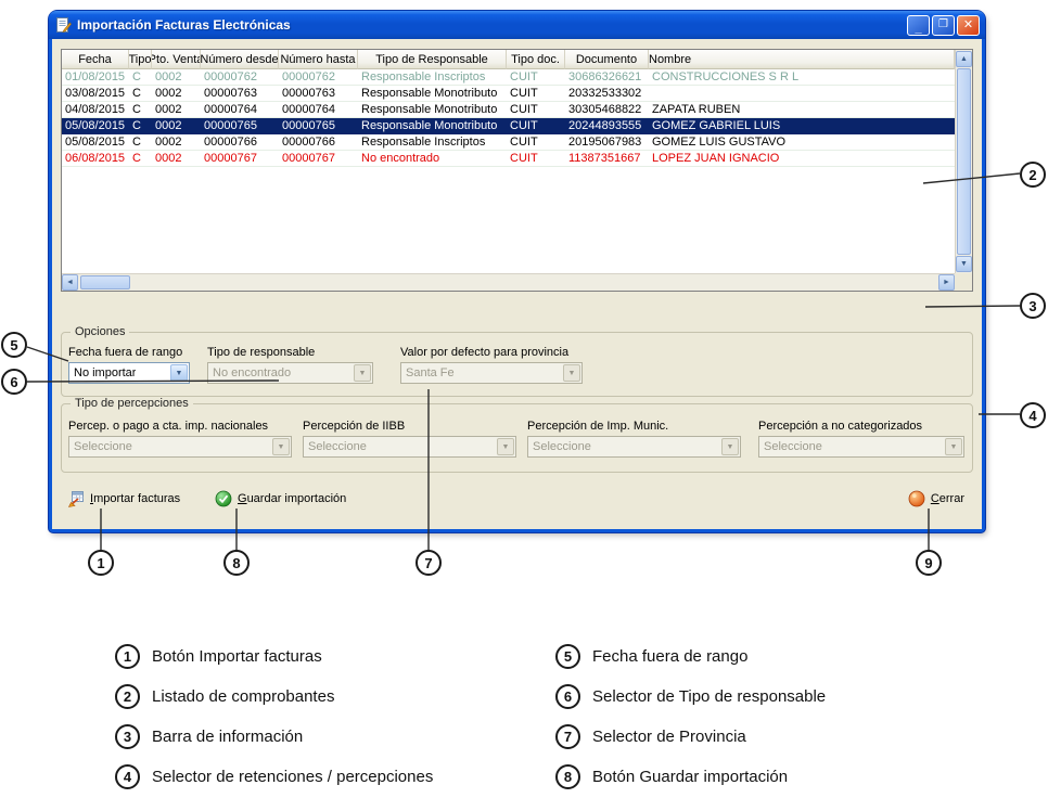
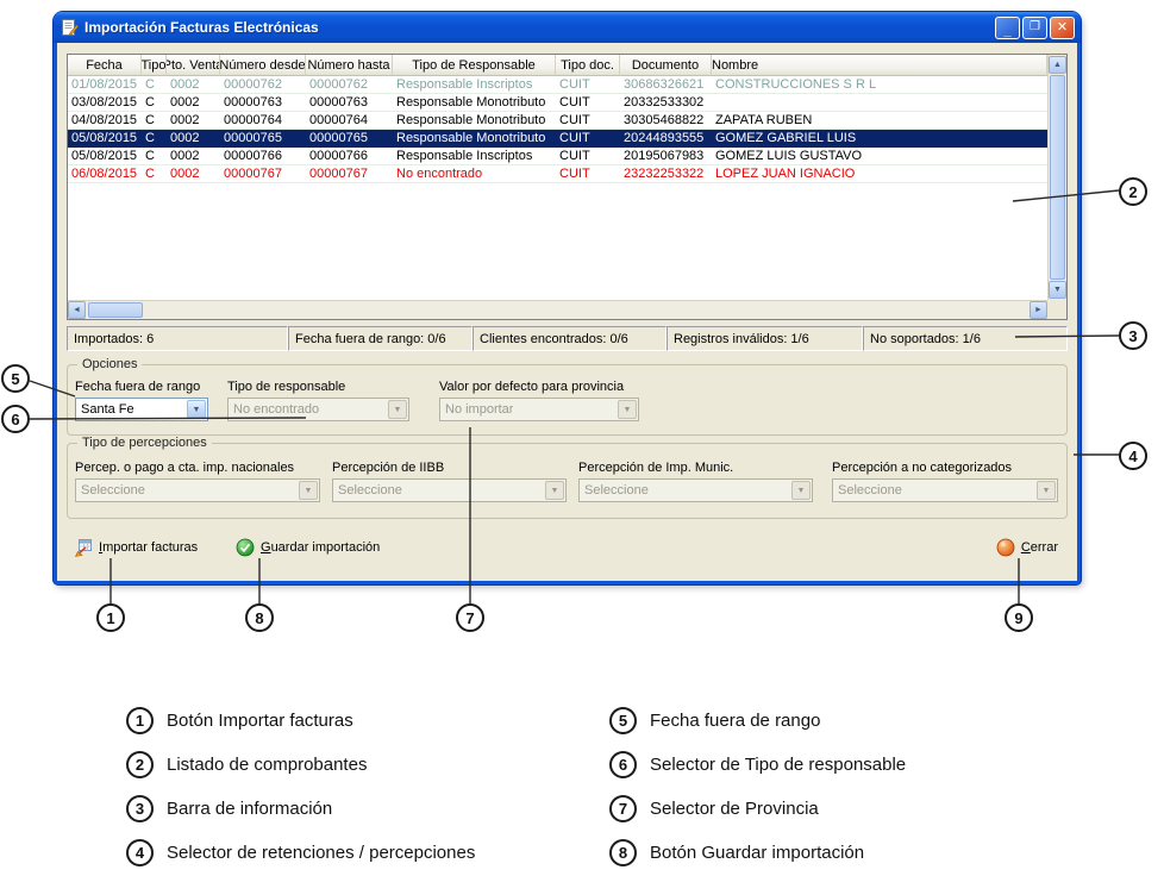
  Importación Facturas Electrónicas
  _
  ❐
  ✕
  Fecha
  Tipo
  Pto. Vent
  Número desde
  Número hasta
  Tipo de Responsable
  Tipo doc.
  Documento
  Nombre
  01/08/2015
  C
  0002
  00000762
  00000762
  Responsable Inscriptos
  CUIT
  30686326621
  CONSTRUCCIONES S R L
  03/08/2015
  C
  0002
  00000763
  00000763
  Responsable Monotributo
  CUIT
  20332533302
  04/08/2015
  C
  0002
  00000764
  00000764
  Responsable Monotributo
  CUIT
  30305468822
  ZAPATA RUBEN
  05/08/2015
  C
  0002
  00000765
  00000765
  Responsable Monotributo
  CUIT
  20244893555
  GOMEZ GABRIEL LUIS
  05/08/2015
  C
  0002
  00000766
  00000766
  Responsable Inscriptos
  CUIT
  20195067983
  GOMEZ LUIS GUSTAVO
  06/08/2015
  C
  0002
  00000767
  00000767
  No encontrado
  CUIT
- 11387351667
+ 23232253322
  LOPEZ JUAN IGNACIO
+ Importados: 6
+ Fecha fuera de rango: 0/6
+ Clientes encontrados: 0/6
+ Registros inválidos: 1/6
+ No soportados: 1/6
  Opciones
  Fecha fuera de rango
- No importar
+ Santa Fe
  Tipo de responsable
  No encontrado
  Valor por defecto para provincia
- Santa Fe
+ No importar
  Tipo de percepciones
  Percep. o pago a cta. imp. nacionales
  Seleccione
  Percepción de IIBB
  Seleccione
  Percepción de Imp. Munic.
  Seleccione
  Percepción a no categorizados
  Seleccione
  Importar facturas
  Guardar importación
  Cerrar
  1
  2
  3
  4
  5
  6
  7
  8
  9
  1
  Botón Importar facturas
  2
  Listado de comprobantes
  3
  Barra de información
  4
  Selector de retenciones / percepciones
  5
  Fecha fuera de rango
  6
  Selector de Tipo de responsable
  7
  Selector de Provincia
  8
  Botón Guardar importación
